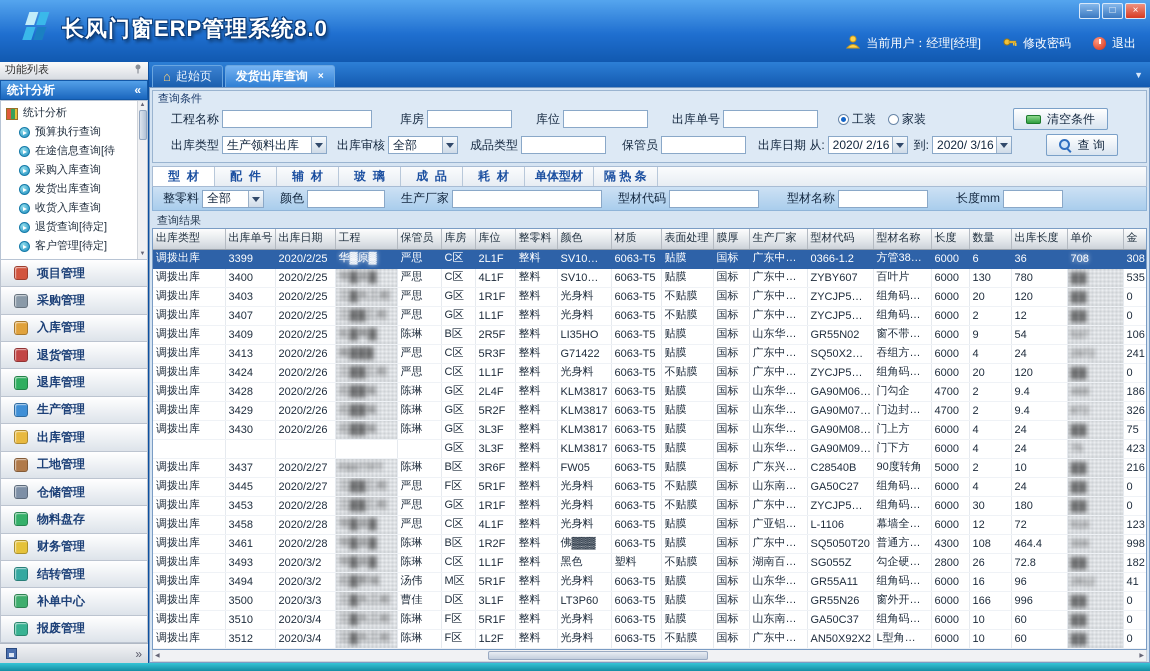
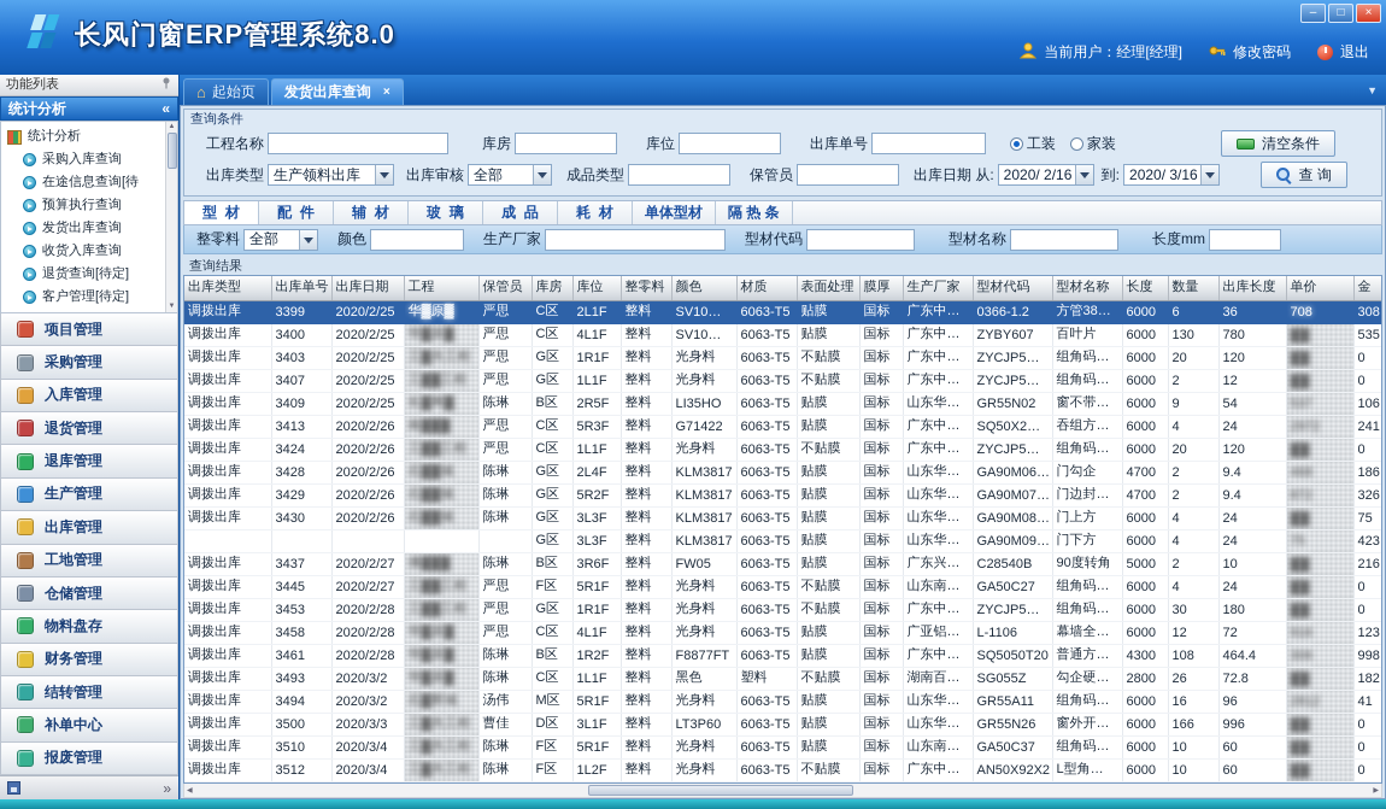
  –
  □
  ×
  长风门窗ERP管理系统8.0
  当前用户：经理[经理]
  修改密码
  退出
  功能列表
  统计分析
  «
  统计分析
- 预算执行查询
+ 采购入库查询
  在途信息查询[待
- 采购入库查询
+ 预算执行查询
  发货出库查询
  收货入库查询
  退货查询[待定]
  客户管理[待定]
  项目管理
  采购管理
  入库管理
  退货管理
  退库管理
  生产管理
  出库管理
  工地管理
  仓储管理
  物料盘存
  财务管理
  结转管理
  补单中心
  报废管理
  »
  ⌂
  起始页
  发货出库查询
  ×
  ▼
  查询条件
  工程名称
  库房
  库位
  出库单号
  工装
  家装
  清空条件
  出库类型
  生产领料出库
  出库审核
  全部
  成品类型
  保管员
  出库日期 从:
  2020/ 2/16
  到:
  2020/ 3/16
  查 询
  型 材
  配 件
  辅 材
  玻 璃
  成 品
  耗 材
  单体型材
  隔 热 条
  整零料
  全部
  颜色
  生产厂家
  型材代码
  型材名称
  长度mm
  查询结果
  出库类型	出库单号	出库日期	工程	保管员	库房	库位	整零料	颜色	材质	表面处理	膜厚	生产厂家	型材代码	型材名称	长度	数量	出库长度	单价	金
  调拨出库	3399	2020/2/25	华▓原▓	严思	C区	2L1F	整料	SV10…	6063-T5	贴膜	国标	广东中…	0366-1.2	方管38…	6000	6	36	708	308
  调拨出库	3400	2020/2/25	华▓原▓	严思	C区	4L1F	整料	SV10…	6063-T5	贴膜	国标	广东中…	ZYBY607	百叶片	6000	130	780	▓▓	535
  调拨出库	3403	2020/2/25	工▓共工程	严思	G区	1R1F	整料	光身料	6063-T5	不贴膜	国标	广东中…	ZYCJP5…	组角码…	6000	20	120	▓▓	0
  调拨出库	3407	2020/2/25	工▓▓工程	严思	G区	1L1F	整料	光身料	6063-T5	不贴膜	国标	广东中…	ZYCJP5…	组角码…	6000	2	12	▓▓	0
  调拨出库	3409	2020/2/25	长▓网▓	陈琳	B区	2R5F	整料	LI35HO	6063-T5	贴膜	国标	山东华…	GR55N02	窗不带…	6000	9	54	537	106
  调拨出库	3413	2020/2/26	南▓▓▓	严思	C区	5R3F	整料	G71422	6063-T5	贴膜	国标	广东中…	SQ50X2…	吞组方…	6000	4	24	2972	241
  调拨出库	3424	2020/2/26	工▓▓工程	严思	C区	1L1F	整料	光身料	6063-T5	不贴膜	国标	广东中…	ZYCJP5…	组角码…	6000	20	120	▓▓	0
  调拨出库	3428	2020/2/26	石▓▓城	陈琳	G区	2L4F	整料	KLM3817	6063-T5	贴膜	国标	山东华…	GA90M06…	门勾企	4700	2	9.4	468	186
  调拨出库	3429	2020/2/26	石▓▓城	陈琳	G区	5R2F	整料	KLM3817	6063-T5	贴膜	国标	山东华…	GA90M07…	门边封…	4700	2	9.4	872	326
  调拨出库	3430	2020/2/26	石▓▓城	陈琳	G区	3L3F	整料	KLM3817	6063-T5	贴膜	国标	山东华…	GA90M08…	门上方	6000	4	24	▓▓	75
  					G区	3L3F	整料	KLM3817	6063-T5	贴膜	国标	山东华…	GA90M09…	门下方	6000	4	24	75	423
- 调拨出库	3437	2020/2/27	F8877FT	陈琳	B区	3R6F	整料	FW05	6063-T5	贴膜	国标	广东兴…	C28540B	90度转角	5000	2	10	▓▓	216
+ 调拨出库	3437	2020/2/27	佛▓▓▓	陈琳	B区	3R6F	整料	FW05	6063-T5	贴膜	国标	广东兴…	C28540B	90度转角	5000	2	10	▓▓	216
  调拨出库	3445	2020/2/27	工▓▓工程	严思	F区	5R1F	整料	光身料	6063-T5	不贴膜	国标	山东南…	GA50C27	组角码…	6000	4	24	▓▓	0
  调拨出库	3453	2020/2/28	工▓▓工程	严思	G区	1R1F	整料	光身料	6063-T5	不贴膜	国标	广东中…	ZYCJP5…	组角码…	6000	30	180	▓▓	0
  调拨出库	3458	2020/2/28	华▓原▓	严思	C区	4L1F	整料	光身料	6063-T5	贴膜	国标	广亚铝…	L-1106	幕墙全…	6000	12	72	916	123
- 调拨出库	3461	2020/2/28	华▓原▓	陈琳	B区	1R2F	整料	佛▓▓▓	6063-T5	贴膜	国标	广东中…	SQ5050T20	普通方…	4300	108	464.4	306	998
+ 调拨出库	3461	2020/2/28	华▓原▓	陈琳	B区	1R2F	整料	F8877FT	6063-T5	贴膜	国标	广东中…	SQ5050T20	普通方…	4300	108	464.4	306	998
  调拨出库	3493	2020/3/2	华▓原▓	陈琳	C区	1L1F	整料	黑色	塑料	不贴膜	国标	湖南百…	SG055Z	勾企硬…	2800	26	72.8	▓▓	182
  调拨出库	3494	2020/3/2	石▓辉城	汤伟	M区	5R1F	整料	光身料	6063-T5	贴膜	国标	山东华…	GR55A11	组角码…	6000	16	96	2812	41
  调拨出库	3500	2020/3/3	工▓共工程	曹佳	D区	3L1F	整料	LT3P60	6063-T5	贴膜	国标	山东华…	GR55N26	窗外开…	6000	166	996	▓▓	0
  调拨出库	3510	2020/3/4	工▓共工程	陈琳	F区	5R1F	整料	光身料	6063-T5	贴膜	国标	山东南…	GA50C37	组角码…	6000	10	60	▓▓	0
  调拨出库	3512	2020/3/4	工▓共工程	陈琳	F区	1L2F	整料	光身料	6063-T5	不贴膜	国标	广东中…	AN50X92X2	L型角…	6000	10	60	▓▓	0
